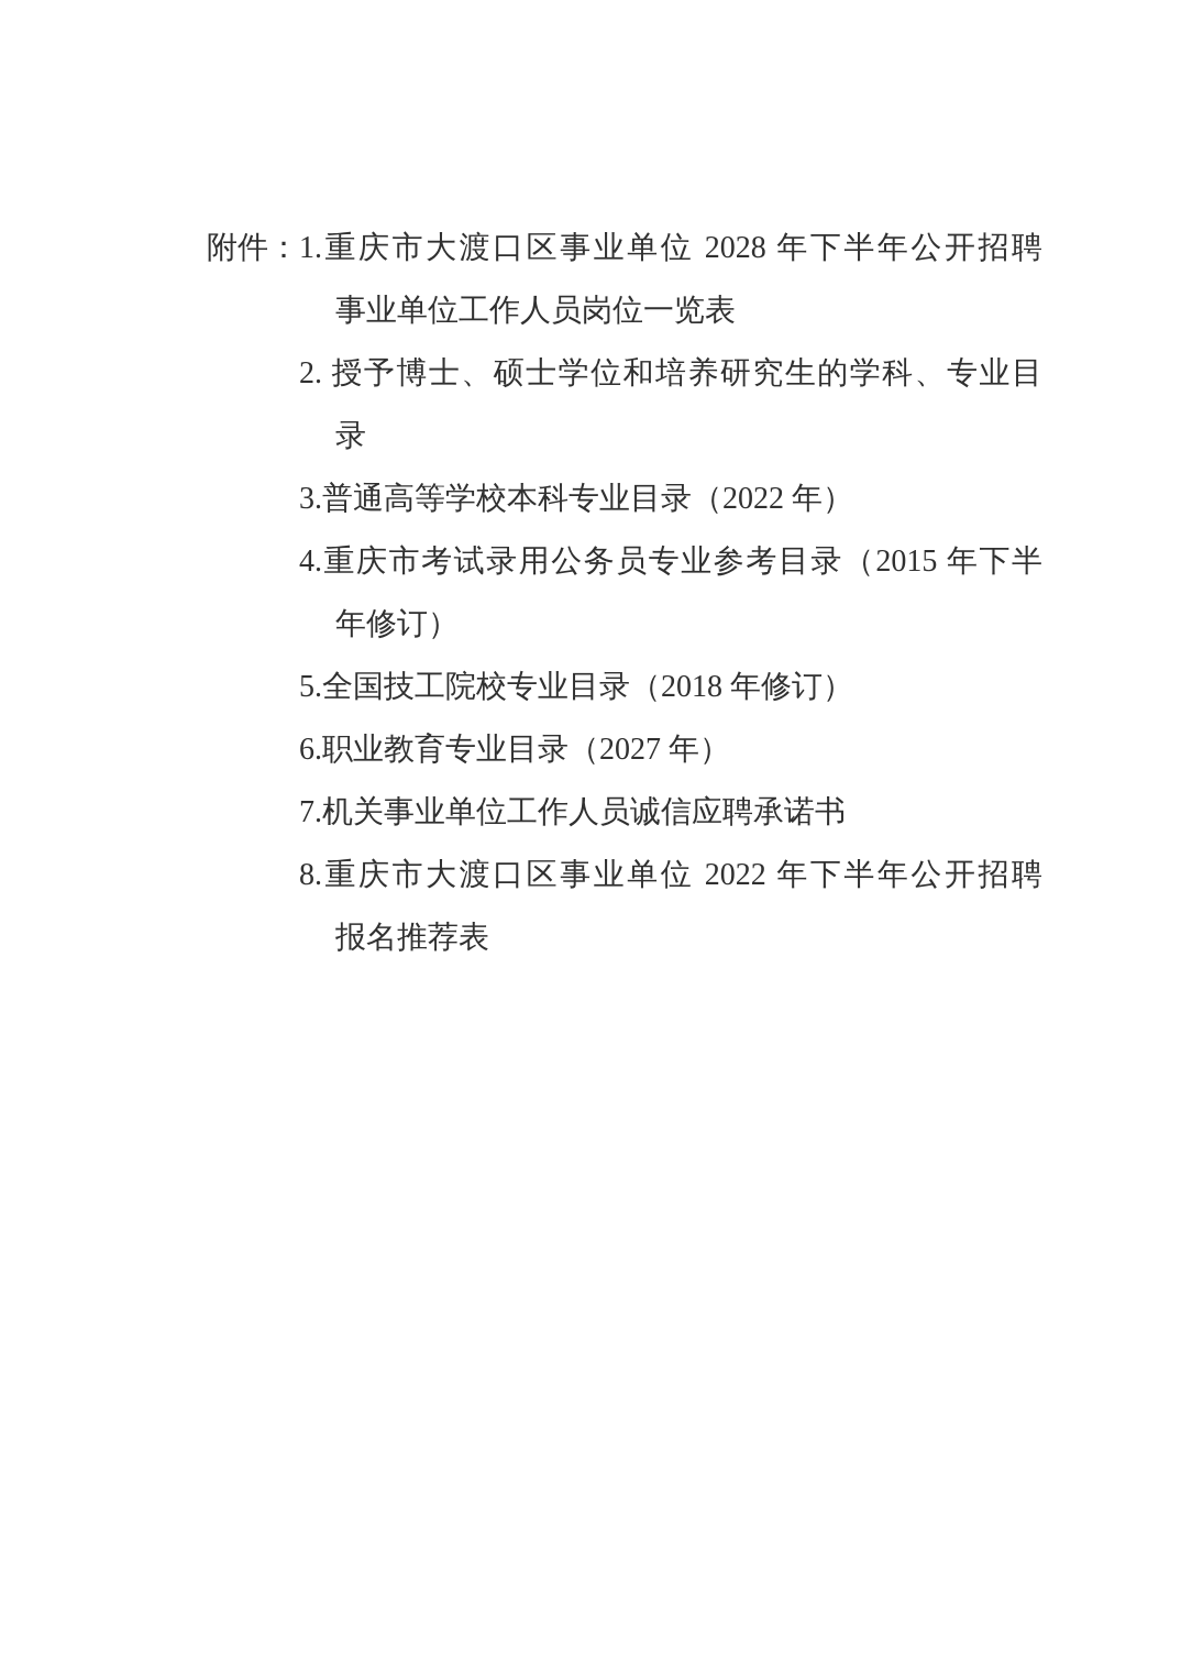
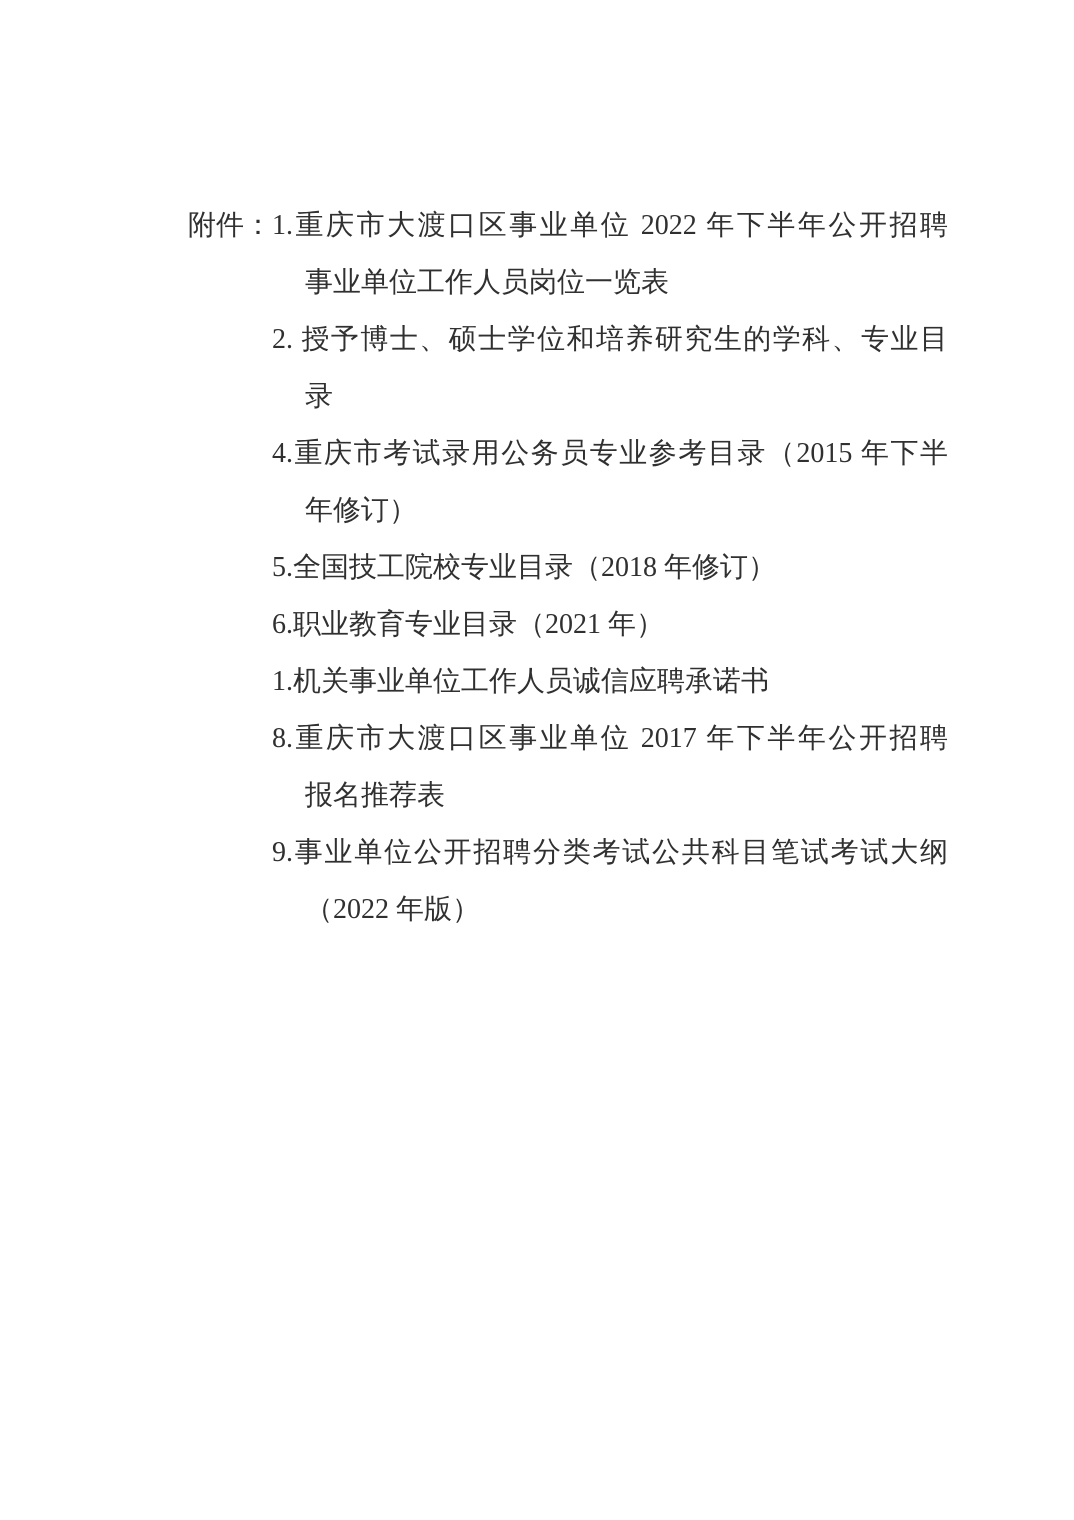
  附件：
- 1.重庆市大渡口区事业单位 2028 年下半年公开招聘
+ 1.重庆市大渡口区事业单位 2022 年下半年公开招聘
  事业单位工作人员岗位一览表
  2. 授予博士、硕士学位和培养研究生的学科、专业目
  录
- 3.普通高等学校本科专业目录（2022 年）
  4.重庆市考试录用公务员专业参考目录（2015 年下半
  年修订）
  5.全国技工院校专业目录（2018 年修订）
- 6.职业教育专业目录（2027 年）
+ 6.职业教育专业目录（2021 年）
- 7.机关事业单位工作人员诚信应聘承诺书
+ 1.机关事业单位工作人员诚信应聘承诺书
- 8.重庆市大渡口区事业单位 2022 年下半年公开招聘
+ 8.重庆市大渡口区事业单位 2017 年下半年公开招聘
  报名推荐表
+ 9.事业单位公开招聘分类考试公共科目笔试考试大纲
+ （2022 年版）
